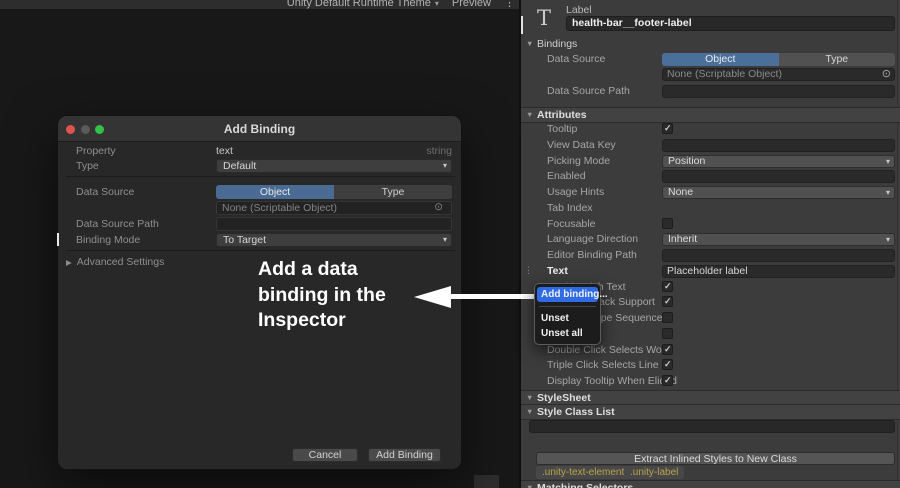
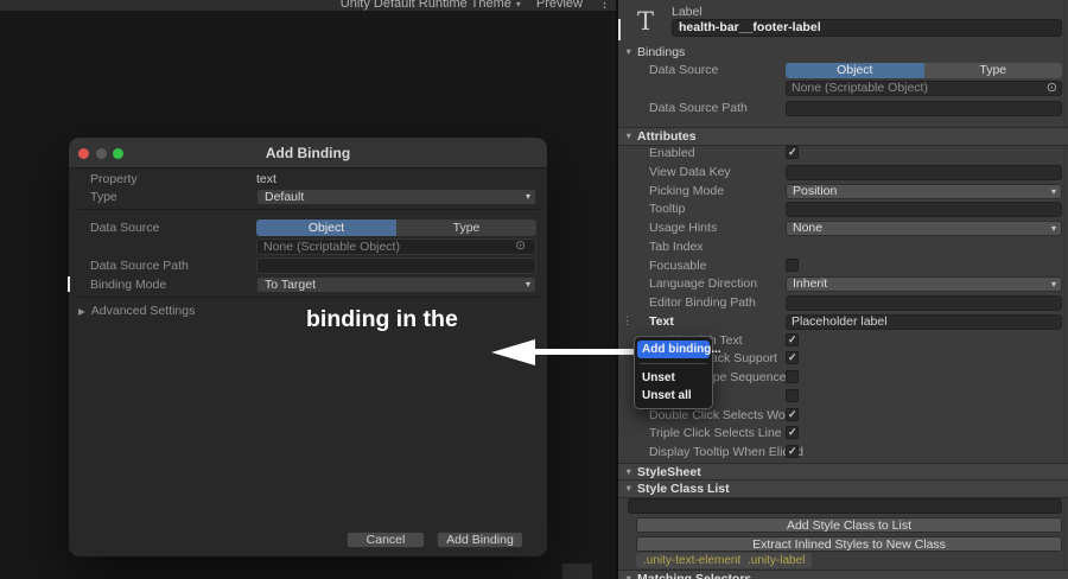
  Unity Default Runtime Theme ▾
  Preview
  ⋮
  T
  Label
  health-bar__footer-label
  ▼
  Bindings
  Data Source
  Object
  Type
  None (Scriptable Object)
  ⊙
  Data Source Path
  ▼
  Attributes
- Tooltip
+ Enabled
  View Data Key
  Picking Mode
  Position
  ▾
- Enabled
+ Tooltip
  Usage Hints
  None
  ▾
  Tab Index
  Focusable
  Language Direction
  Inherit
  ▾
  Editor Binding Path
  ⋮
  Text
  Placeholder label
  Double Click Selects Wo
  Triple Click Selects Line
  Display Tooltip When Elid
  ▼
  StyleSheet
  ▼
  Style Class List
+ Add Style Class to List
  Extract Inlined Styles to New Class
  .unity-text-element
  .unity-label
  Add Binding
  Property
  text
- string
  Type
  Default
  ▾
  Data Source
  Object
  Type
  None (Scriptable Object)
  ⊙
  Data Source Path
  Binding Mode
  To Target
  ▾
  ▶ Advanced Settings
  Cancel
  Add Binding
- Add a data
  binding in the
- Inspector
  Add binding...
  Unset
  Unset all
